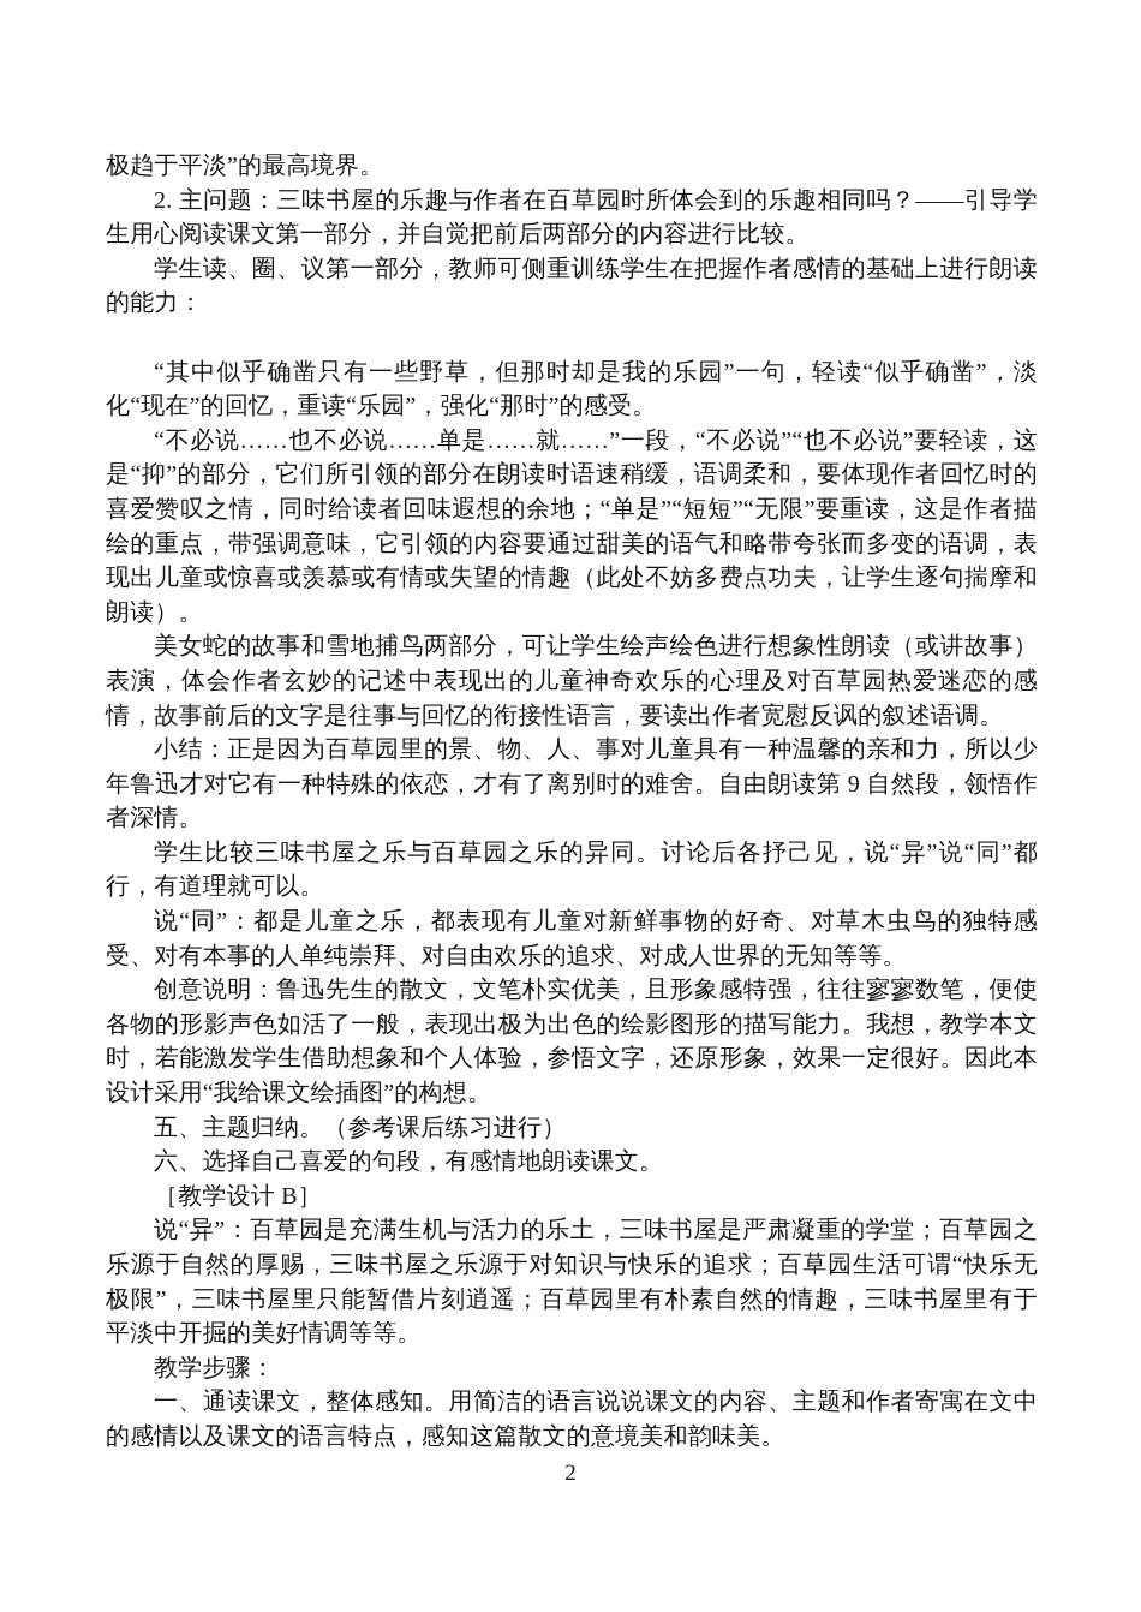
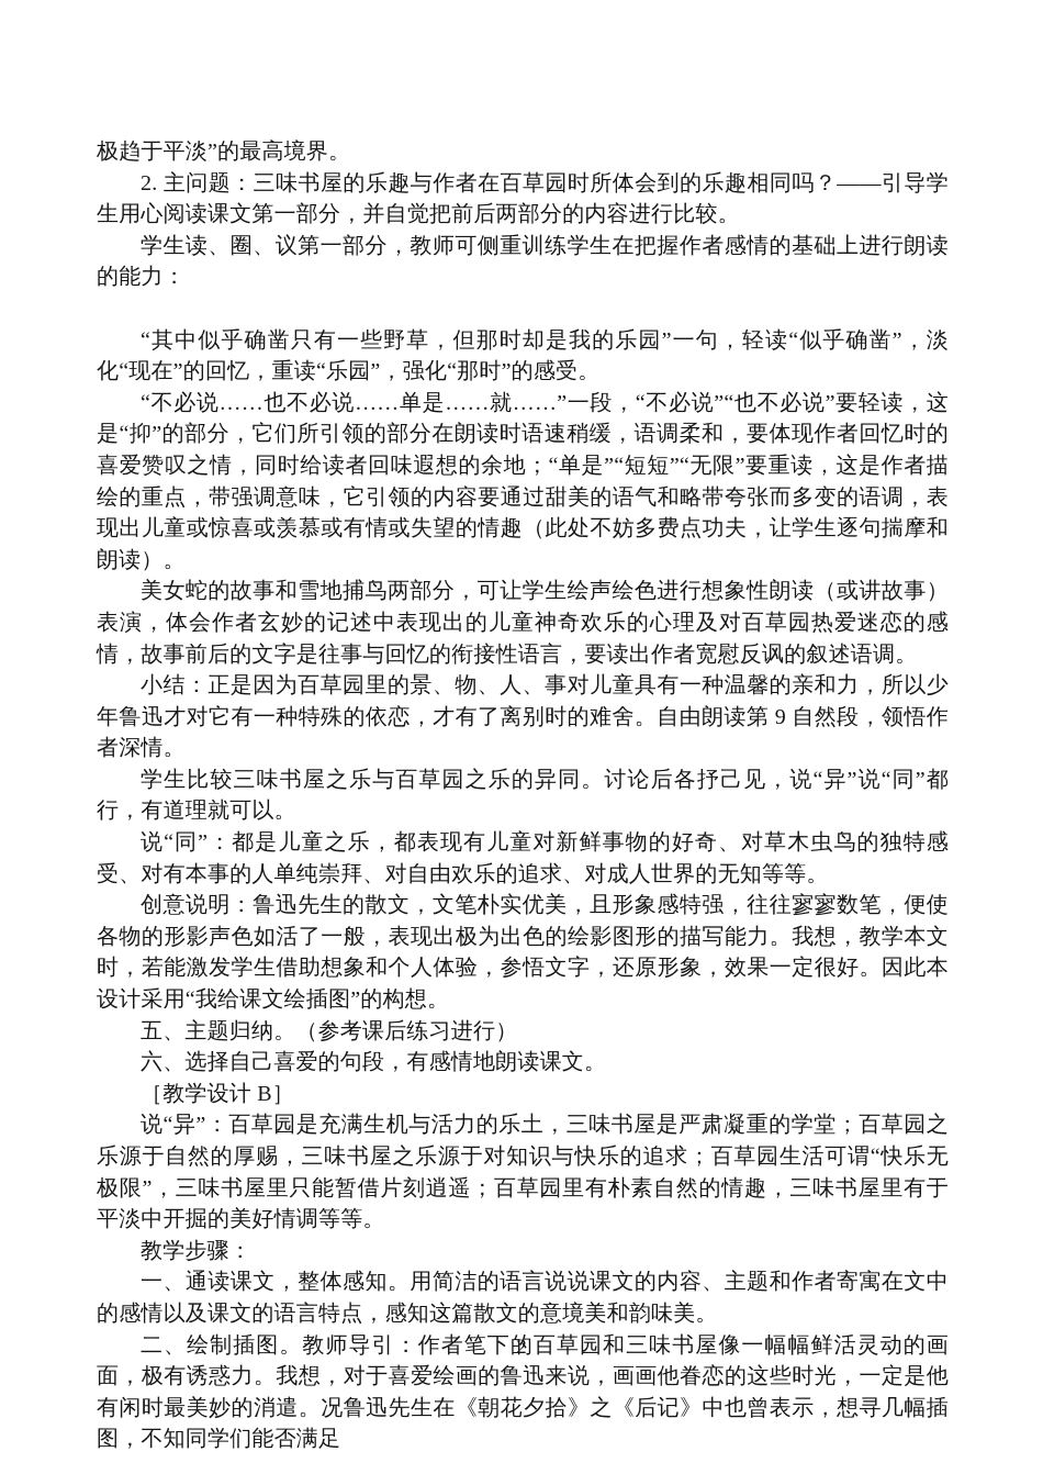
  极趋于平淡”的最高境界。
  2. 主问题：三味书屋的乐趣与作者在百草园时所体会到的乐趣相同吗？——引导学生用心阅读课文第一部分，并自觉把前后两部分的内容进行比较。
  学生读、圈、议第一部分，教师可侧重训练学生在把握作者感情的基础上进行朗读的能力：
  “其中似乎确凿只有一些野草，但那时却是我的乐园”一句，轻读“似乎确凿”，淡化“现在”的回忆，重读“乐园”，强化“那时”的感受。
  “不必说……也不必说……单是……就……”一段，“不必说”“也不必说”要轻读，这是“抑”的部分，它们所引领的部分在朗读时语速稍缓，语调柔和，要体现作者回忆时的喜爱赞叹之情，同时给读者回味遐想的余地；“单是”“短短”“无限”要重读，这是作者描绘的重点，带强调意味，它引领的内容要通过甜美的语气和略带夸张而多变的语调，表现出儿童或惊喜或羡慕或有情或失望的情趣（此处不妨多费点功夫，让学生逐句揣摩和朗读）。
  美女蛇的故事和雪地捕鸟两部分，可让学生绘声绘色进行想象性朗读（或讲故事）表演，体会作者玄妙的记述中表现出的儿童神奇欢乐的心理及对百草园热爱迷恋的感情，故事前后的文字是往事与回忆的衔接性语言，要读出作者宽慰反讽的叙述语调。
  小结：正是因为百草园里的景、物、人、事对儿童具有一种温馨的亲和力，所以少年鲁迅才对它有一种特殊的依恋，才有了离别时的难舍。自由朗读第 9 自然段，领悟作者深情。
  学生比较三味书屋之乐与百草园之乐的异同。讨论后各抒己见，说“异”说“同”都行，有道理就可以。
  说“同”：都是儿童之乐，都表现有儿童对新鲜事物的好奇、对草木虫鸟的独特感受、对有本事的人单纯崇拜、对自由欢乐的追求、对成人世界的无知等等。
  创意说明：鲁迅先生的散文，文笔朴实优美，且形象感特强，往往寥寥数笔，便使各物的形影声色如活了一般，表现出极为出色的绘影图形的描写能力。我想，教学本文时，若能激发学生借助想象和个人体验，参悟文字，还原形象，效果一定很好。因此本设计采用“我给课文绘插图”的构想。
  五、主题归纳。（参考课后练习进行）
  六、选择自己喜爱的句段，有感情地朗读课文。
  ［教学设计 B］
  说“异”：百草园是充满生机与活力的乐土，三味书屋是严肃凝重的学堂；百草园之乐源于自然的厚赐，三味书屋之乐源于对知识与快乐的追求；百草园生活可谓“快乐无极限”，三味书屋里只能暂借片刻逍遥；百草园里有朴素自然的情趣，三味书屋里有于平淡中开掘的美好情调等等。
  教学步骤：
  一、通读课文，整体感知。用简洁的语言说说课文的内容、主题和作者寄寓在文中的感情以及课文的语言特点，感知这篇散文的意境美和韵味美。
+ 二、绘制插图。教师导引：作者笔下的百草园和三味书屋像一幅幅鲜活灵动的画面，极有诱惑力。我想，对于喜爱绘画的鲁迅来说，画画他眷恋的这些时光，一定是他有闲时最美妙的消遣。况鲁迅先生在《朝花夕拾》之《后记》中也曾表示，想寻几幅插图，不知同学们能否满足
  2
